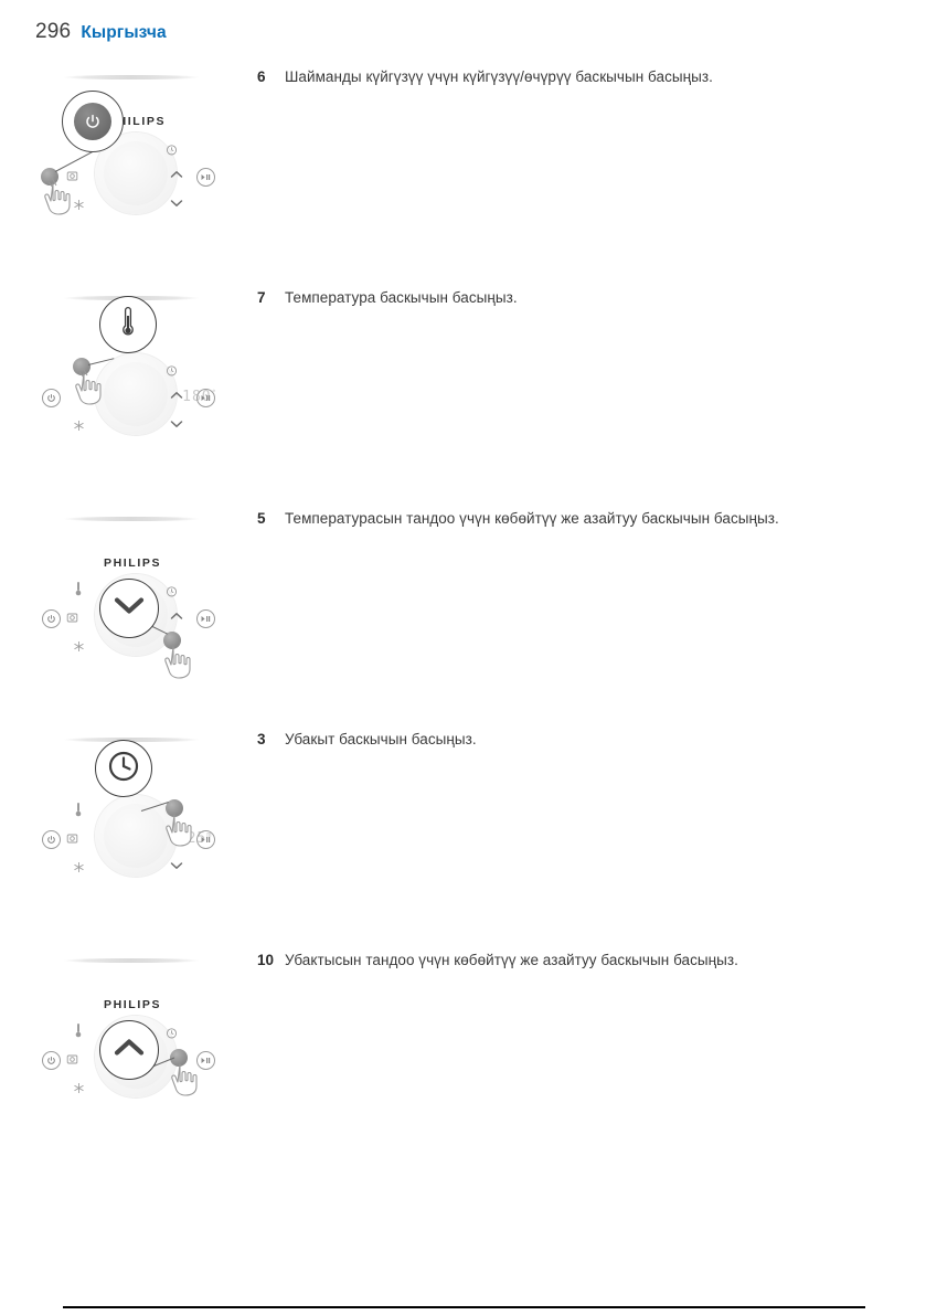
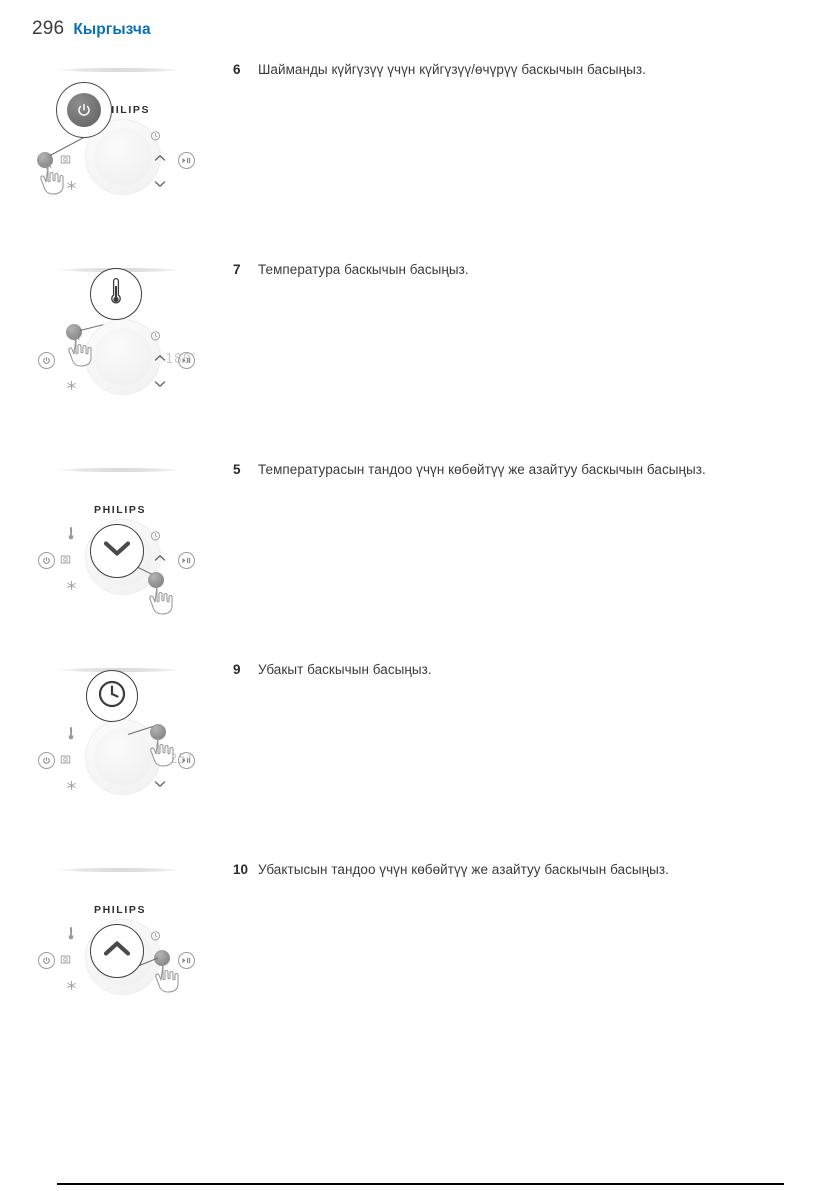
  296
  Кыргызча
  ILIPS
  6
  Шайманды күйгүзүү үчүн күйгүзүү/өчүрүү баскычын басыңыз.
  18 °
  7
  Температура баскычын басыңыз.
  PHILIPS
  5
  Температурасын тандоо үчүн көбөйтүү же азайтуу баскычын басыңыз.
- 3
+ 9
  Убакыт баскычын басыңыз.
  PHILIPS
  10
  Убактысын тандоо үчүн көбөйтүү же азайтуу баскычын басыңыз.
